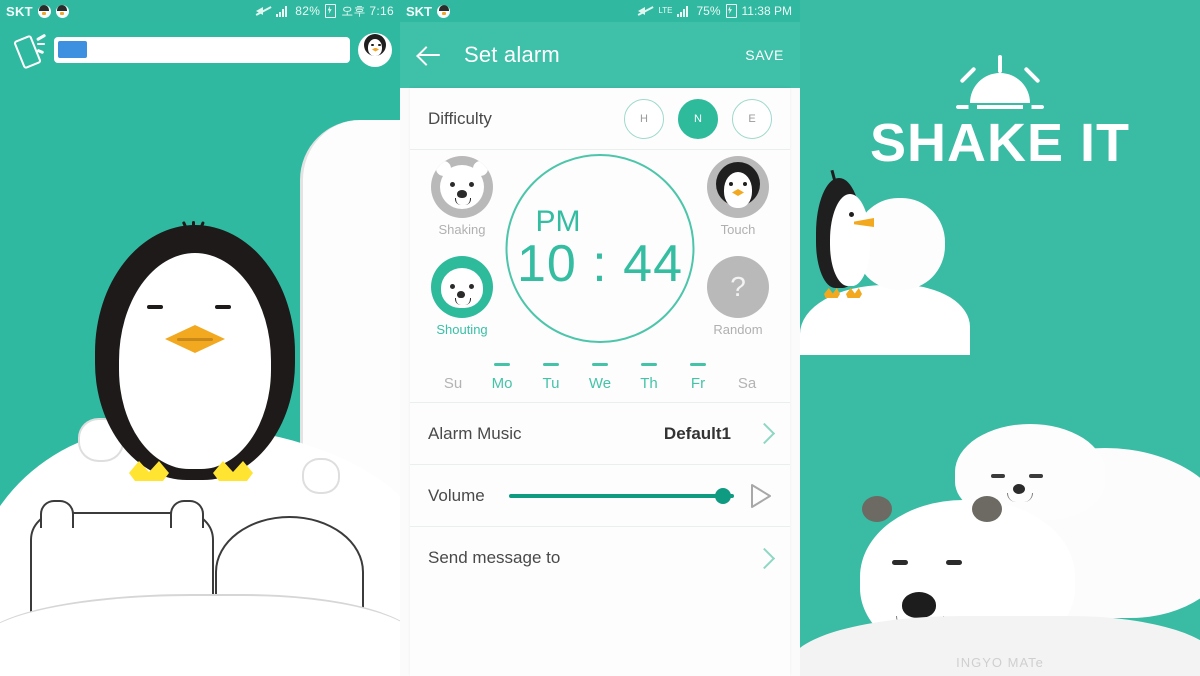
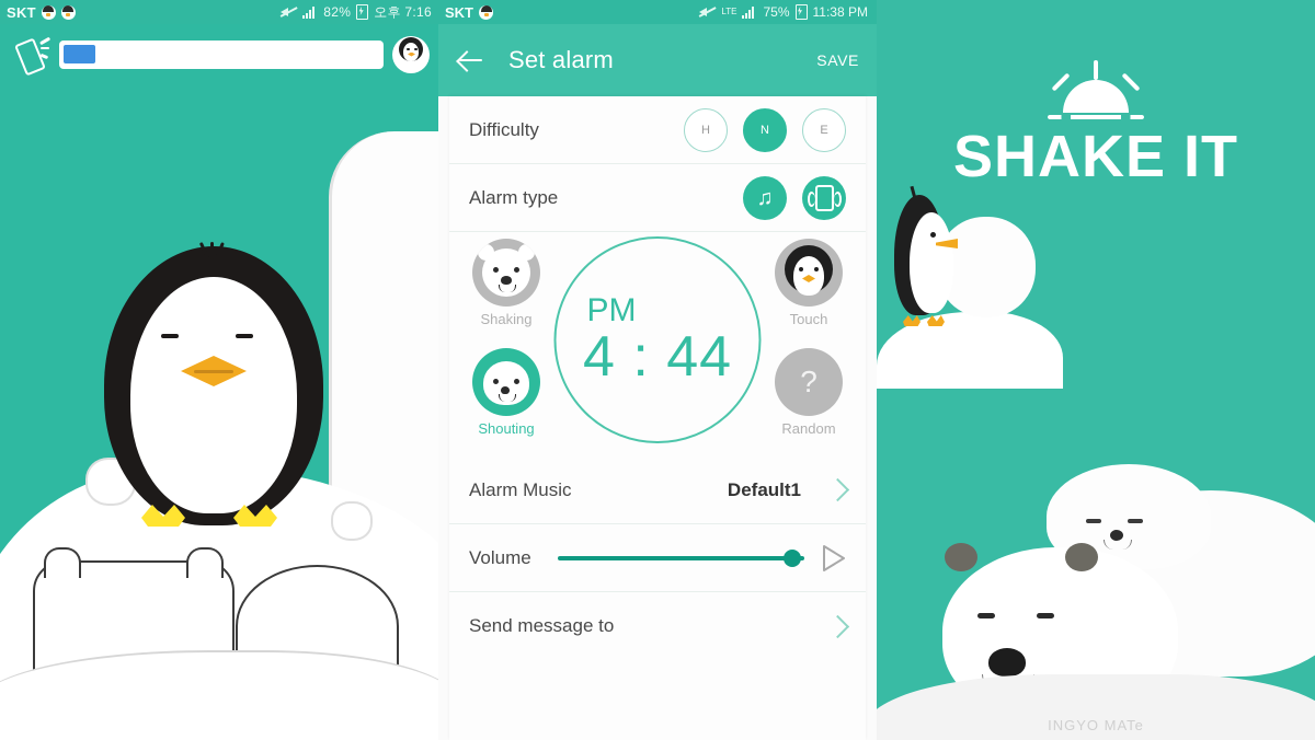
  SKT
  82%
  오후 7:16
  SKT
  LTE
  75%
  11:38 PM
  Set alarm
  SAVE
  Difficulty
  H
  N
  E
+ Alarm type
+ ♫
  Shaking
  Shouting
  Touch
  ?
  Random
  PM
- 10 : 44
+ 4 : 44
- Su
- Mo
- Tu
- We
- Th
- Fr
- Sa
  Alarm Music
  Default1
  Volume
  Send message to
  SHAKE IT
  INGYO MATe
